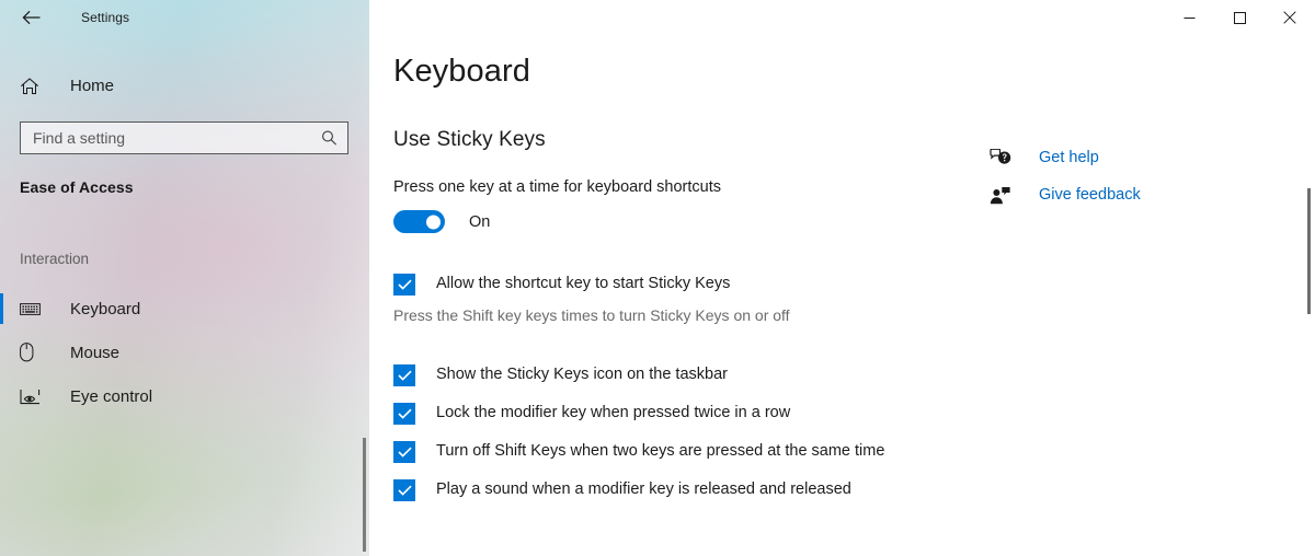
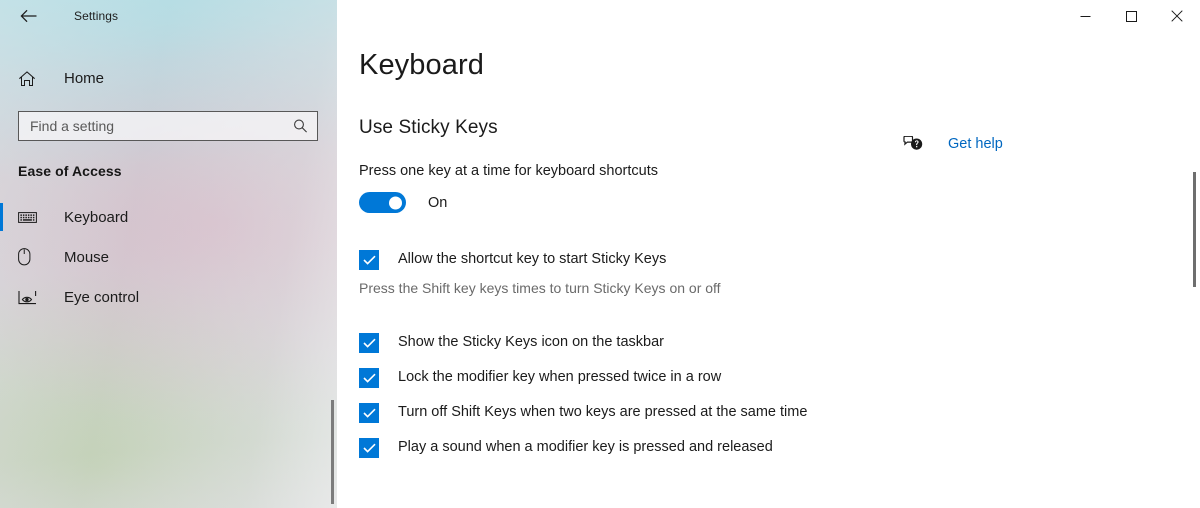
  Settings
  Home
  Find a setting
  Ease of Access
- Interaction
  Keyboard
  Mouse
  Eye control
  Keyboard
  Use Sticky Keys
  Press one key at a time for keyboard shortcuts
  On
  Allow the shortcut key to start Sticky Keys
  Press the Shift key keys times to turn Sticky Keys on or off
  Show the Sticky Keys icon on the taskbar
  Lock the modifier key when pressed twice in a row
  Turn off Shift Keys when two keys are pressed at the same time
- Play a sound when a modifier key is released and released
+ Play a sound when a modifier key is pressed and released
  Get help
- Give feedback
